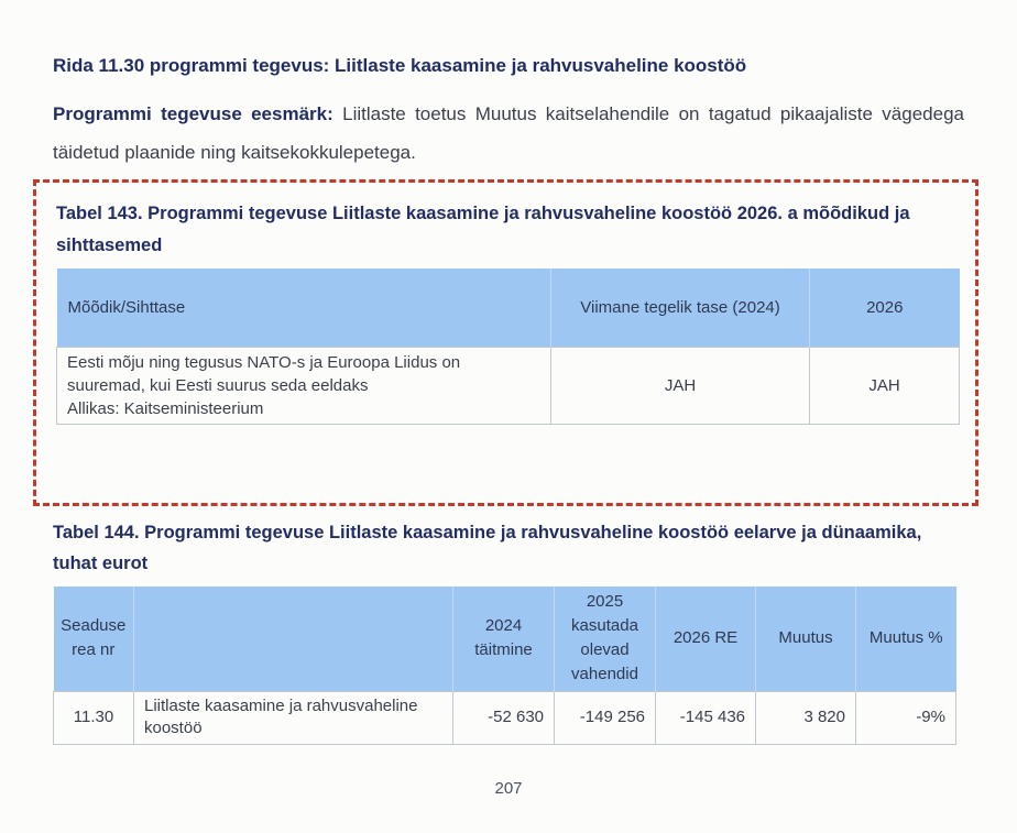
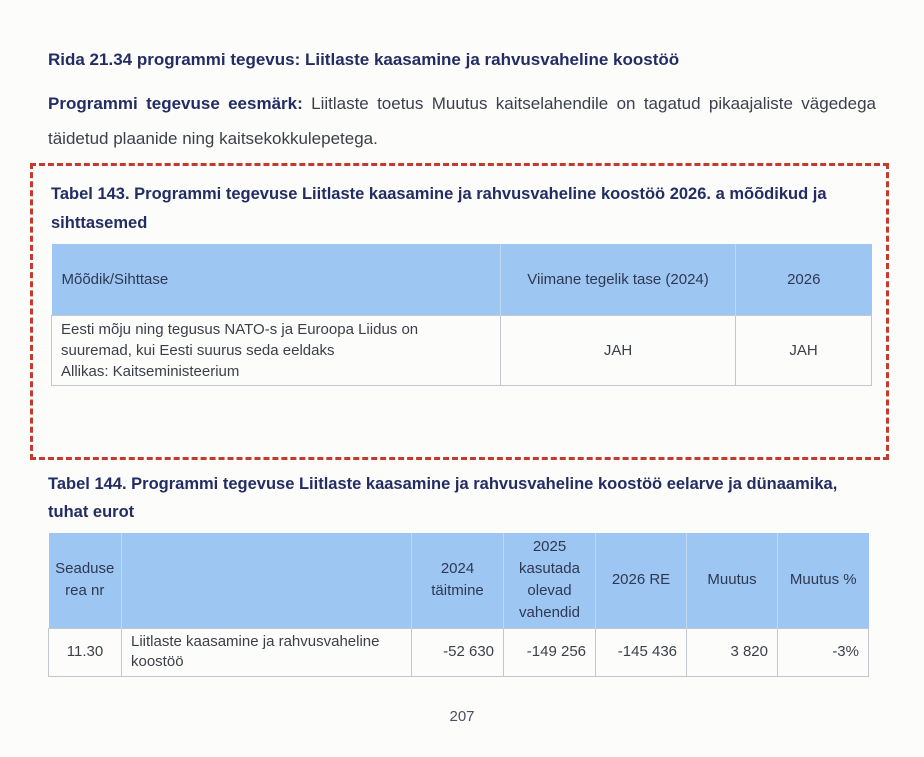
- Rida 11.30 programmi tegevus: Liitlaste kaasamine ja rahvusvaheline koostöö
+ Rida 21.34 programmi tegevus: Liitlaste kaasamine ja rahvusvaheline koostöö
  Programmi tegevuse eesmärk: Liitlaste toetus Muutus kaitselahendile on tagatud pikaajaliste vägedega täidetud plaanide ning kaitsekokkulepetega.
  Tabel 143. Programmi tegevuse Liitlaste kaasamine ja rahvusvaheline koostöö 2026. a mõõdikud ja sihttasemed
  Mõõdik/Sihttase	Viimane tegelik tase (2024)	2026
  Eesti mõju ning tegusus NATO-s ja Euroopa Liidus on suuremad, kui Eesti suurus seda eeldaks Allikas: Kaitseministeerium	JAH	JAH
  Tabel 144. Programmi tegevuse Liitlaste kaasamine ja rahvusvaheline koostöö eelarve ja dünaamika, tuhat eurot
  Seaduse rea nr		2024 täitmine	2025 kasutada olevad vahendid	2026 RE	Muutus	Muutus %
- 11.30	Liitlaste kaasamine ja rahvusvaheline koostöö	-52 630	-149 256	-145 436	3 820	-9%
+ 11.30	Liitlaste kaasamine ja rahvusvaheline koostöö	-52 630	-149 256	-145 436	3 820	-3%
  207
